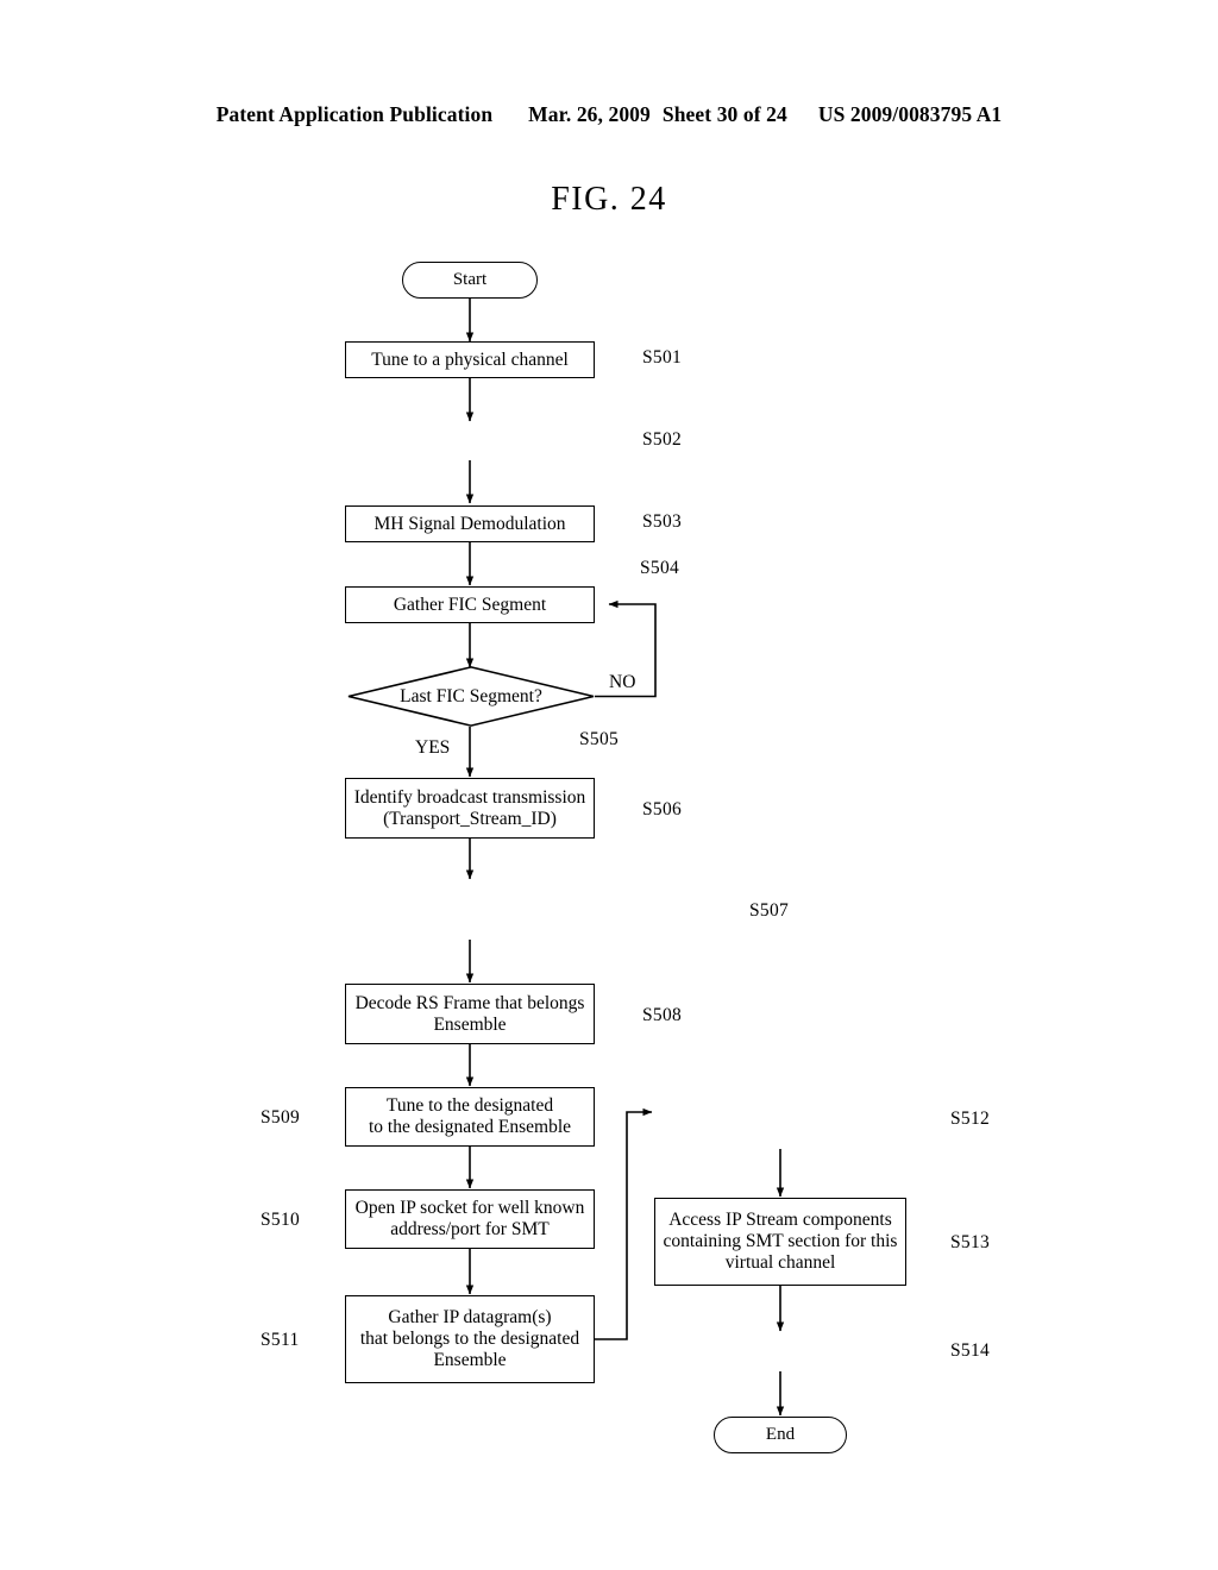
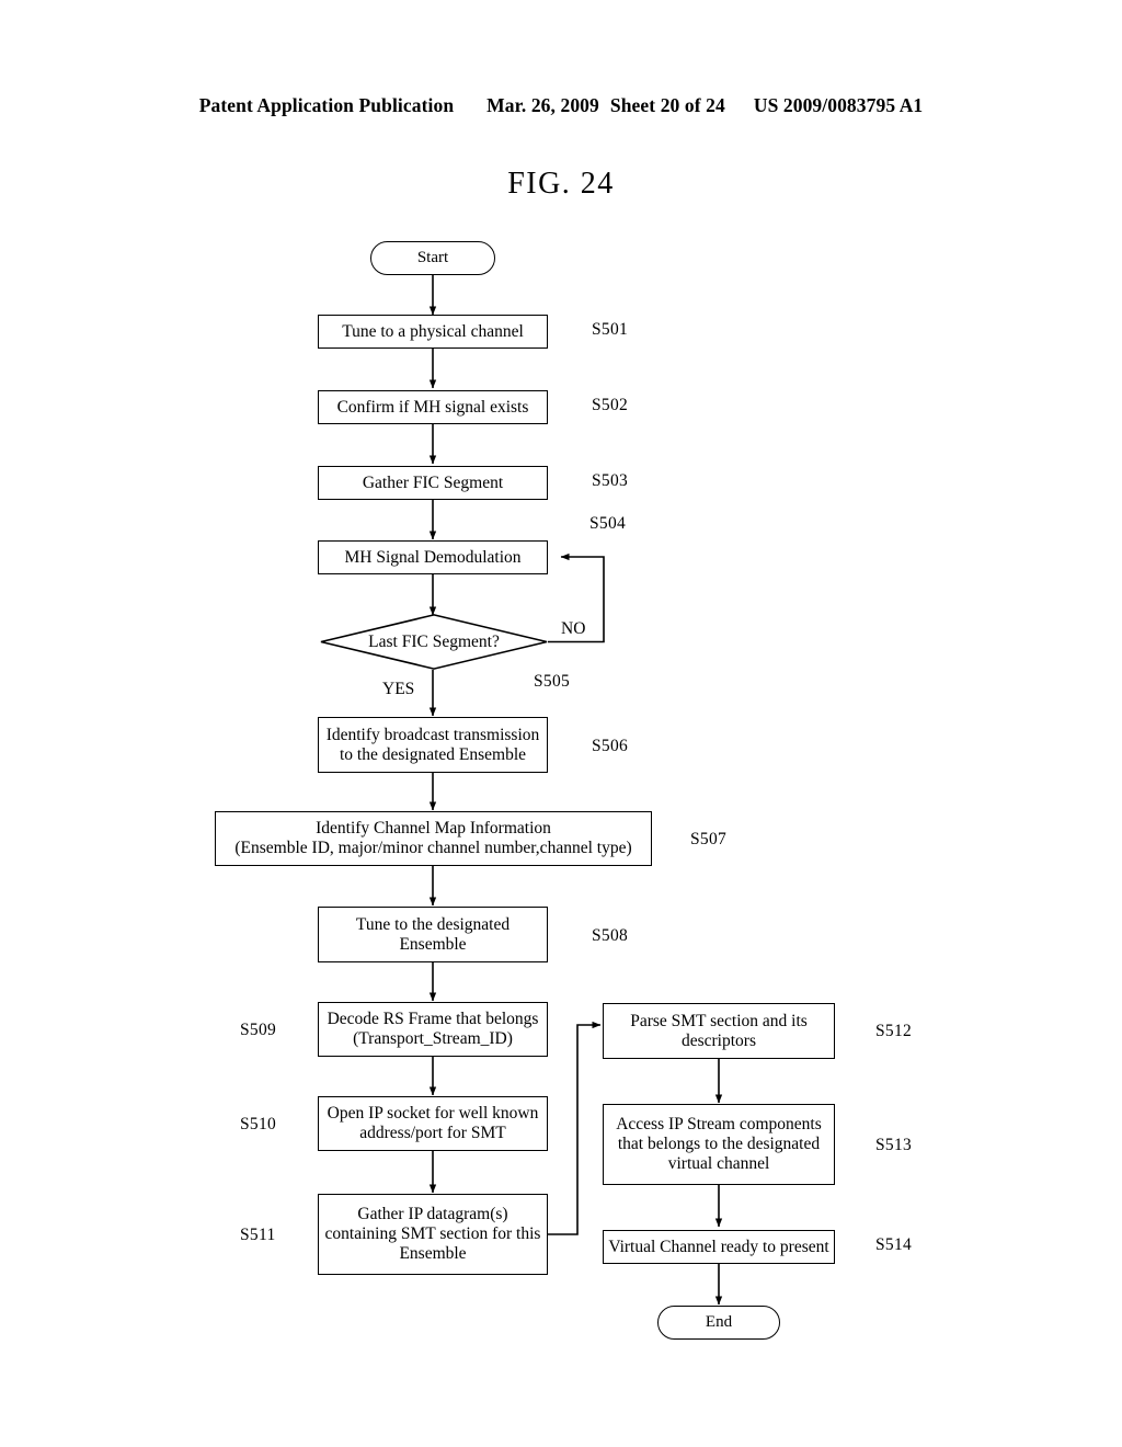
  Patent Application Publication
  Mar. 26, 2009
- Sheet 30 of 24
+ Sheet 20 of 24
  US 2009/0083795 A1
  FIG. 24
  Start
  Tune to a physical channel
  S501
+ Confirm if MH signal exists
  S502
- MH Signal Demodulation
+ Gather FIC Segment
  S503
- Gather FIC Segment
+ MH Signal Demodulation
  S504
  Last FIC Segment?
  S505
  NO
  YES
  Identify broadcast transmission
- (Transport_Stream_ID)
+ to the designated Ensemble
  S506
+ Identify Channel Map Information
+ (Ensemble ID, major/minor channel number,channel type)
  S507
- Decode RS Frame that belongs
+ Tune to the designated
  Ensemble
  S508
- Tune to the designated
+ Decode RS Frame that belongs
- to the designated Ensemble
+ (Transport_Stream_ID)
  S509
  Open IP socket for well known
  address/port for SMT
  S510
  Gather IP datagram(s)
- that belongs to the designated
+ containing SMT section for this
  Ensemble
  S511
+ Parse SMT section and its
+ descriptors
  S512
  Access IP Stream components
- containing SMT section for this
+ that belongs to the designated
  virtual channel
  S513
+ Virtual Channel ready to present
  S514
  End
